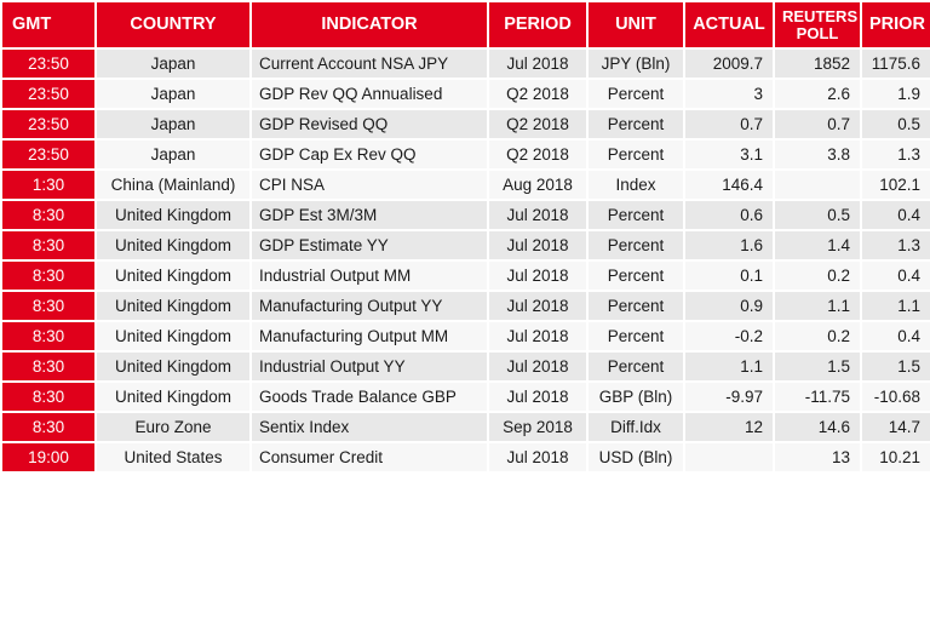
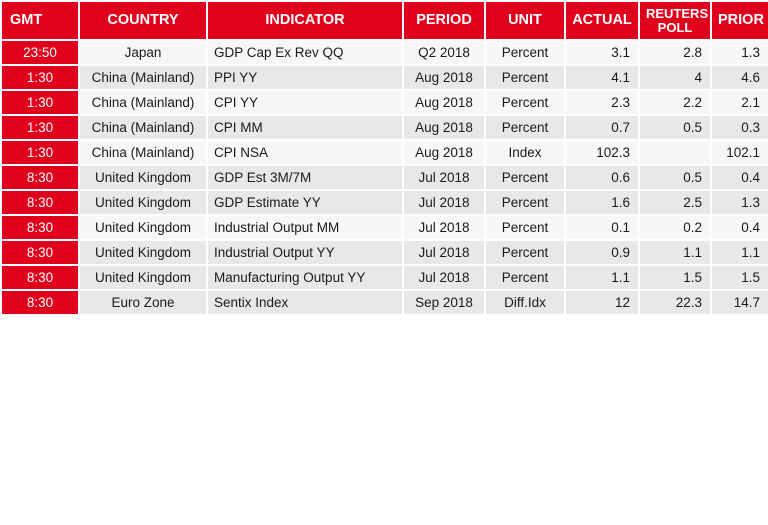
  GMT	COUNTRY	INDICATOR	PERIOD	UNIT	ACTUAL	REUTERS POLL	PRIOR
- 23:50	Japan	Current Account NSA JPY	Jul 2018	JPY (Bln)	2009.7	1852	1175.6
- 23:50	Japan	GDP Rev QQ Annualised	Q2 2018	Percent	3	2.6	1.9
- 23:50	Japan	GDP Revised QQ	Q2 2018	Percent	0.7	0.7	0.5
- 23:50	Japan	GDP Cap Ex Rev QQ	Q2 2018	Percent	3.1	3.8	1.3
+ 23:50	Japan	GDP Cap Ex Rev QQ	Q2 2018	Percent	3.1	2.8	1.3
+ 1:30	China (Mainland)	PPI YY	Aug 2018	Percent	4.1	4	4.6
+ 1:30	China (Mainland)	CPI YY	Aug 2018	Percent	2.3	2.2	2.1
+ 1:30	China (Mainland)	CPI MM	Aug 2018	Percent	0.7	0.5	0.3
- 1:30	China (Mainland)	CPI NSA	Aug 2018	Index	146.4		102.1
+ 1:30	China (Mainland)	CPI NSA	Aug 2018	Index	102.3		102.1
- 8:30	United Kingdom	GDP Est 3M/3M	Jul 2018	Percent	0.6	0.5	0.4
+ 8:30	United Kingdom	GDP Est 3M/7M	Jul 2018	Percent	0.6	0.5	0.4
- 8:30	United Kingdom	GDP Estimate YY	Jul 2018	Percent	1.6	1.4	1.3
+ 8:30	United Kingdom	GDP Estimate YY	Jul 2018	Percent	1.6	2.5	1.3
  8:30	United Kingdom	Industrial Output MM	Jul 2018	Percent	0.1	0.2	0.4
- 8:30	United Kingdom	Manufacturing Output YY	Jul 2018	Percent	0.9	1.1	1.1
+ 8:30	United Kingdom	Industrial Output YY	Jul 2018	Percent	0.9	1.1	1.1
- 8:30	United Kingdom	Manufacturing Output MM	Jul 2018	Percent	-0.2	0.2	0.4
- 8:30	United Kingdom	Industrial Output YY	Jul 2018	Percent	1.1	1.5	1.5
+ 8:30	United Kingdom	Manufacturing Output YY	Jul 2018	Percent	1.1	1.5	1.5
- 8:30	United Kingdom	Goods Trade Balance GBP	Jul 2018	GBP (Bln)	-9.97	-11.75	-10.68
- 8:30	Euro Zone	Sentix Index	Sep 2018	Diff.Idx	12	14.6	14.7
+ 8:30	Euro Zone	Sentix Index	Sep 2018	Diff.Idx	12	22.3	14.7
- 19:00	United States	Consumer Credit	Jul 2018	USD (Bln)		13	10.21
